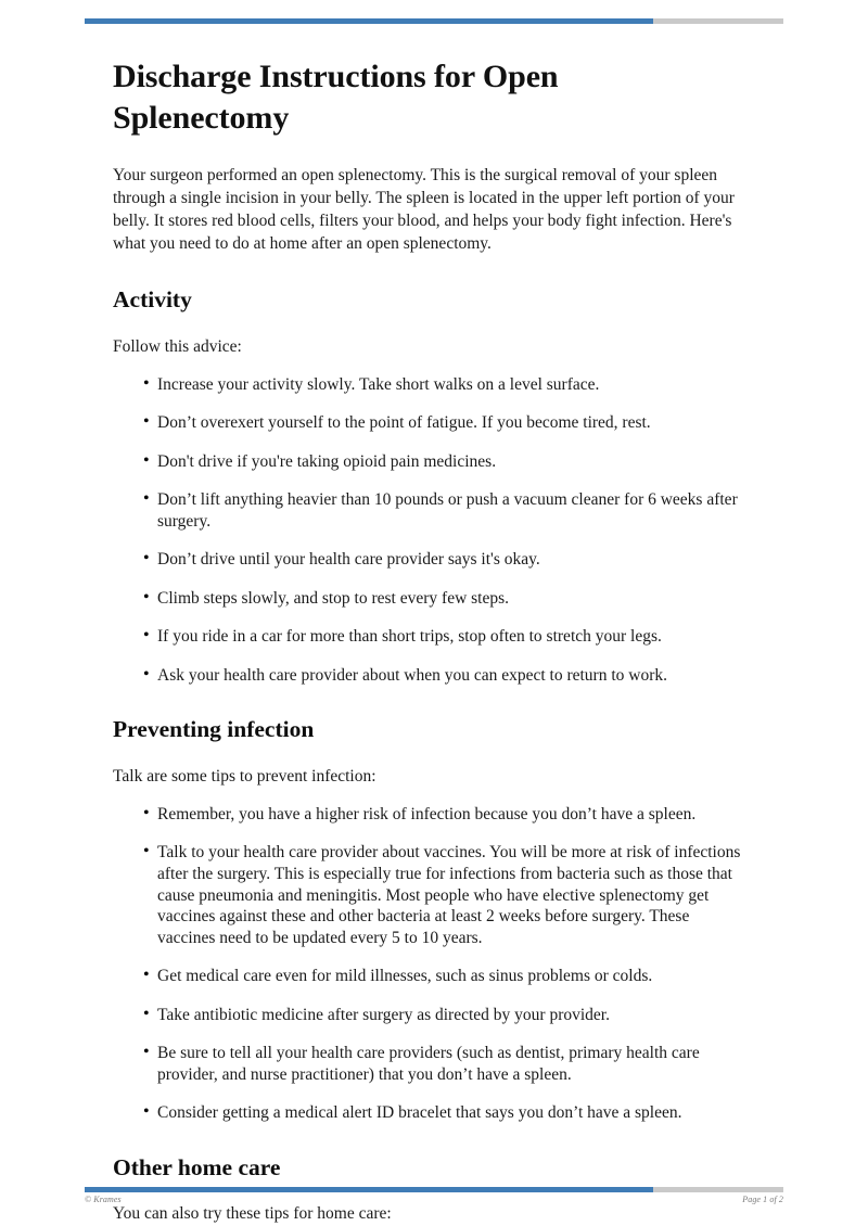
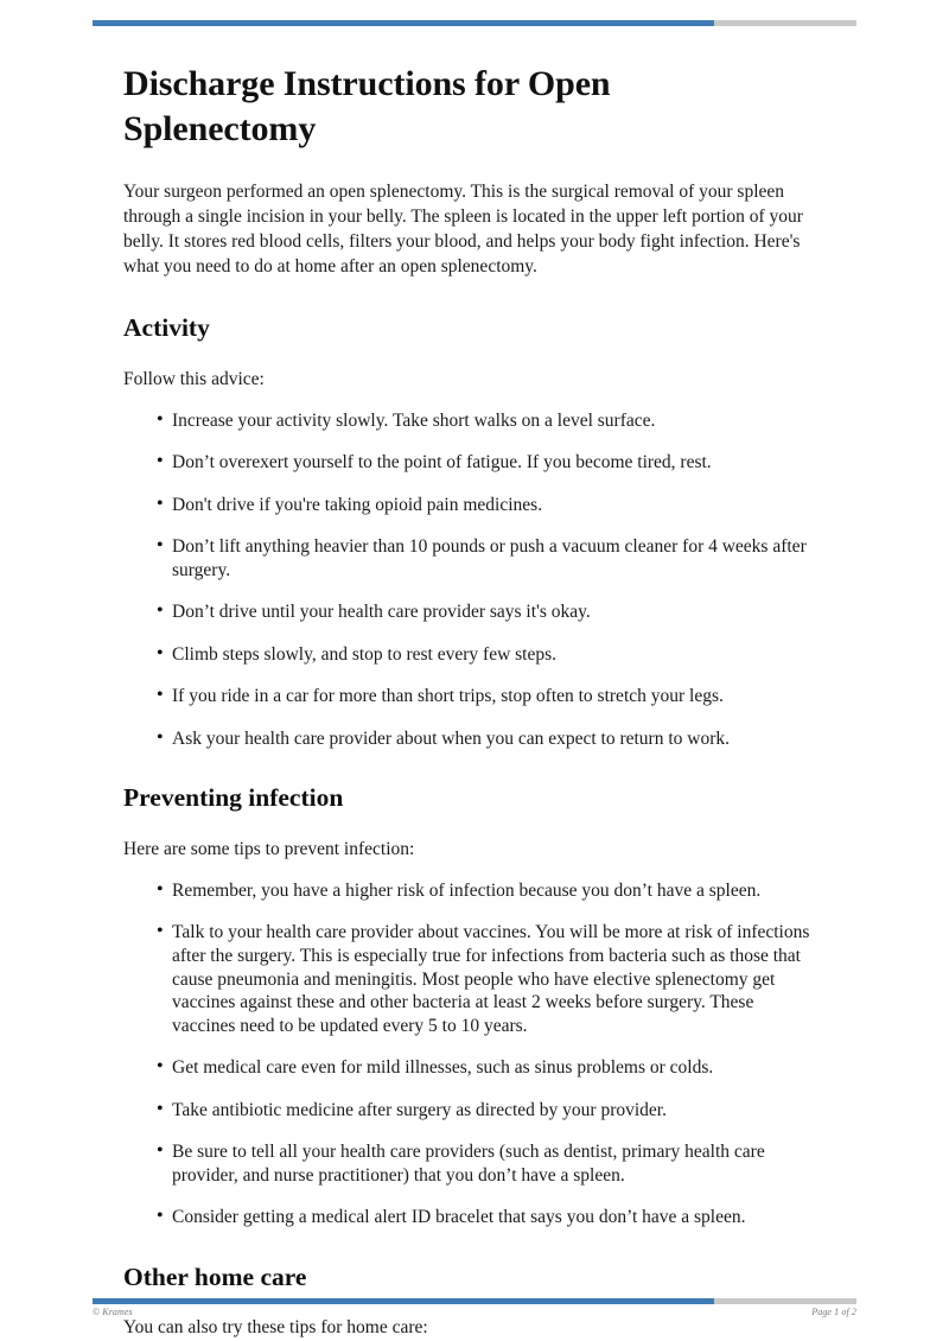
  Discharge Instructions for Open Splenectomy
  Your surgeon performed an open splenectomy. This is the surgical removal of your spleen through a single incision in your belly. The spleen is located in the upper left portion of your belly. It stores red blood cells, filters your blood, and helps your body fight infection. Here's what you need to do at home after an open splenectomy.
  Activity
  Follow this advice:
  Increase your activity slowly. Take short walks on a level surface.
  Don’t overexert yourself to the point of fatigue. If you become tired, rest.
  Don't drive if you're taking opioid pain medicines.
- Don’t lift anything heavier than 10 pounds or push a vacuum cleaner for 6 weeks after surgery.
+ Don’t lift anything heavier than 10 pounds or push a vacuum cleaner for 4 weeks after surgery.
  Don’t drive until your health care provider says it's okay.
  Climb steps slowly, and stop to rest every few steps.
  If you ride in a car for more than short trips, stop often to stretch your legs.
  Ask your health care provider about when you can expect to return to work.
  Preventing infection
- Talk are some tips to prevent infection:
+ Here are some tips to prevent infection:
  Remember, you have a higher risk of infection because you don’t have a spleen.
  Talk to your health care provider about vaccines. You will be more at risk of infections after the surgery. This is especially true for infections from bacteria such as those that cause pneumonia and meningitis. Most people who have elective splenectomy get vaccines against these and other bacteria at least 2 weeks before surgery. These vaccines need to be updated every 5 to 10 years.
  Get medical care even for mild illnesses, such as sinus problems or colds.
  Take antibiotic medicine after surgery as directed by your provider.
  Be sure to tell all your health care providers (such as dentist, primary health care provider, and nurse practitioner) that you don’t have a spleen.
  Consider getting a medical alert ID bracelet that says you don’t have a spleen.
  Other home care
  You can also try these tips for home care:
  © Krames
  Page 1 of 2
